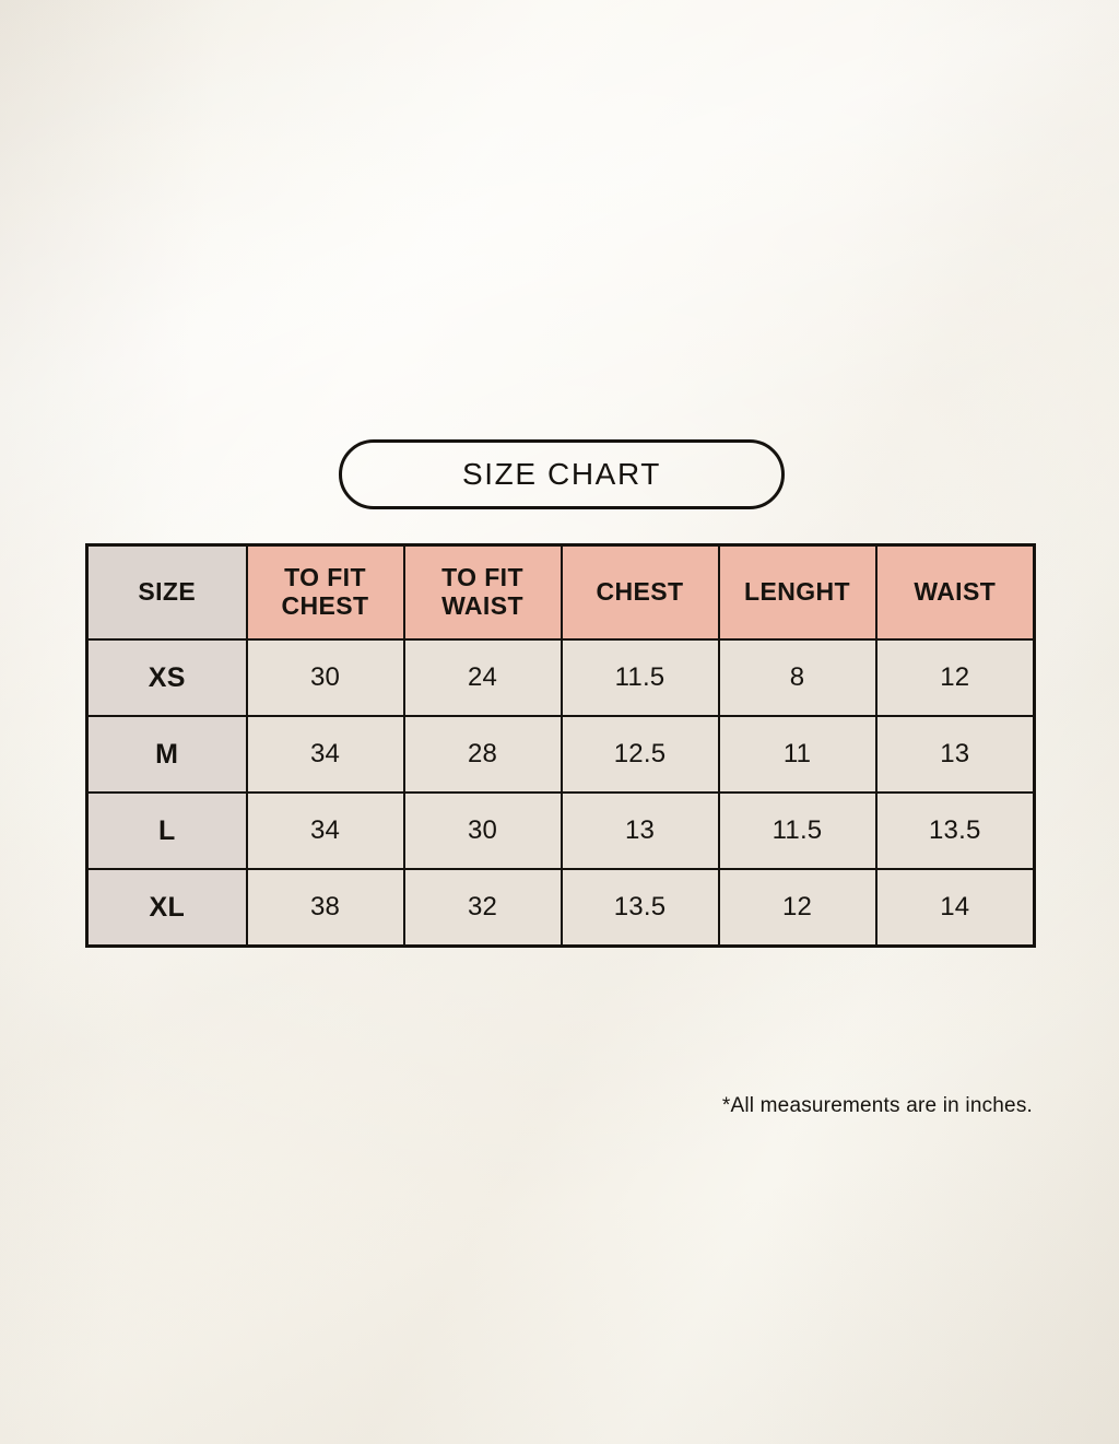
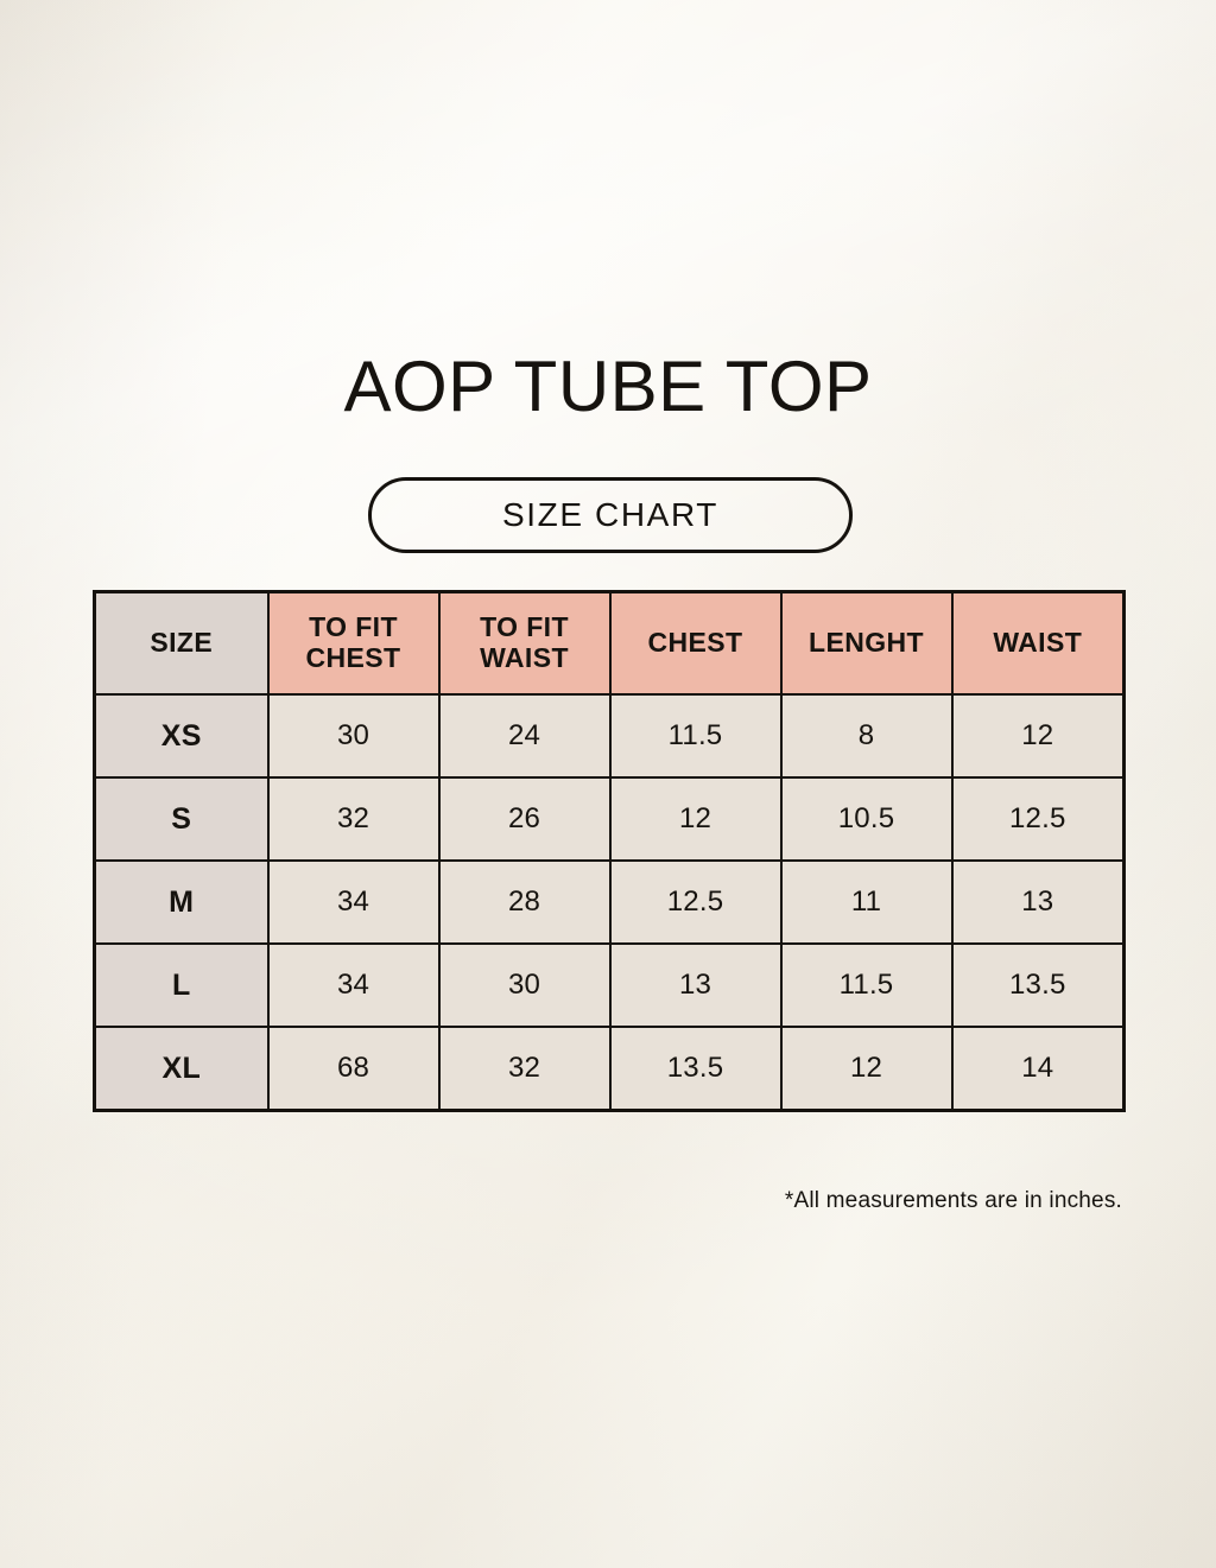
+ AOP TUBE TOP
  SIZE CHART
  SIZE	TO FIT CHEST	TO FIT WAIST	CHEST	LENGHT	WAIST
  XS	30	24	11.5	8	12
+ S	32	26	12	10.5	12.5
  M	34	28	12.5	11	13
  L	34	30	13	11.5	13.5
- XL	38	32	13.5	12	14
+ XL	68	32	13.5	12	14
  *All measurements are in inches.
